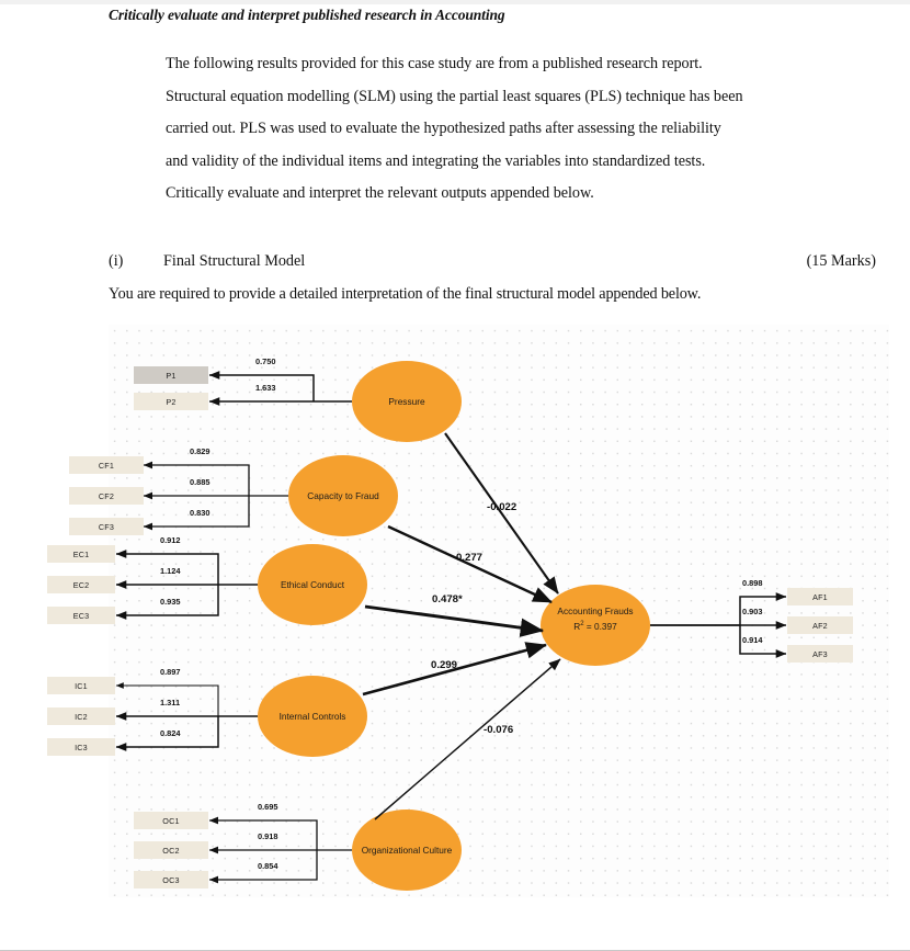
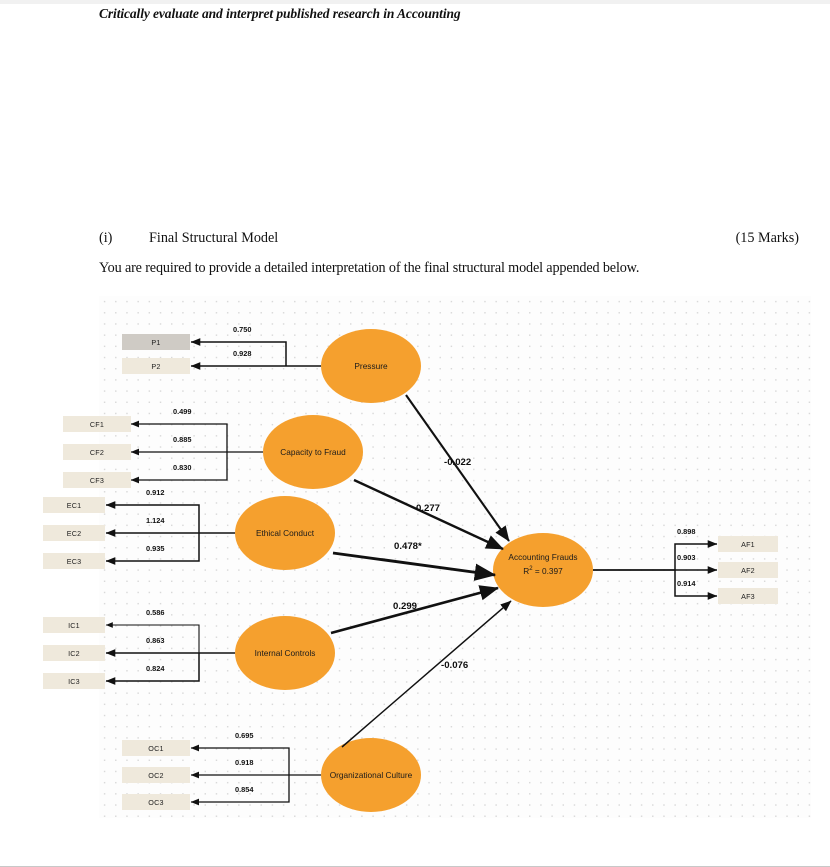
  Critically evaluate and interpret published research in Accounting
- The following results provided for this case study are from a published research report.
- Structural equation modelling (SLM) using the partial least squares (PLS) technique has been
- carried out. PLS was used to evaluate the hypothesized paths after assessing the reliability
- and validity of the individual items and integrating the variables into standardized tests.
- Critically evaluate and interpret the relevant outputs appended below.
  (i)
  Final Structural Model
  (15 Marks)
  You are required to provide a detailed interpretation of the final structural model appended below.
  Pressure
  Capacity to Fraud
  Ethical Conduct
  Internal Controls
  Organizational Culture
  Accounting Frauds
  R = 0.397
  P1
  P2
  CF1
  CF2
  CF3
  EC1
  EC2
  EC3
  IC1
  IC2
  IC3
  OC1
  OC2
  OC3
  AF1
  AF2
  AF3
  0.750
- 1.633
+ 0.928
- 0.829
+ 0.499
  0.885
  0.830
  0.912
  1.124
  0.935
- 0.897
+ 0.586
- 1.311
+ 0.863
  0.824
  0.695
  0.918
  0.854
  0.898
  0.903
  0.914
  -0.022
  0.277
  0.478*
  0.299
  -0.076
